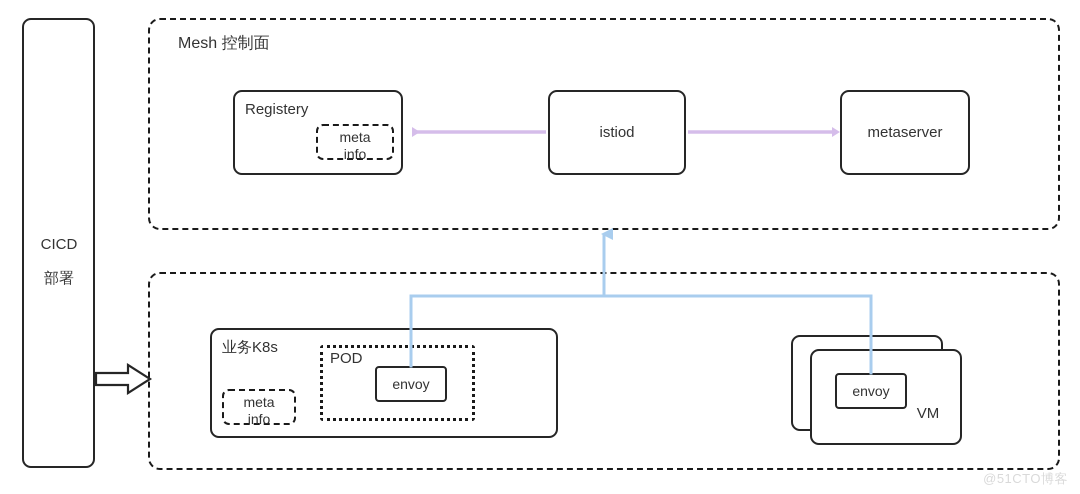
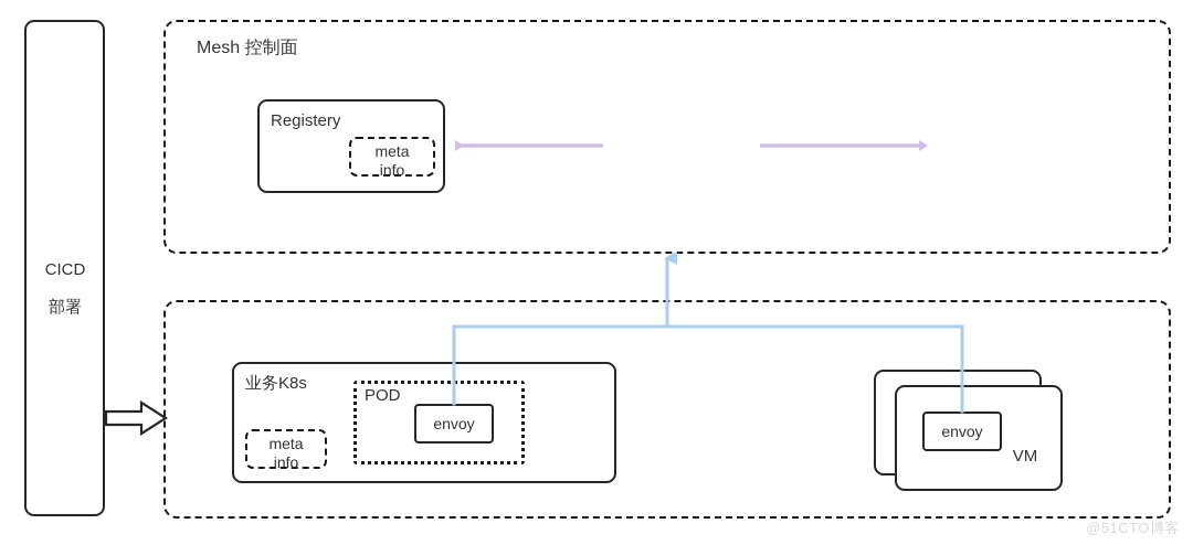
  CICD
  部署
  Mesh 控制面
  Registery
  meta
  info
- istiod
- metaserver
  业务K8s
  meta
  info
  POD
  envoy
  VM
  envoy
  @51CTO博客
